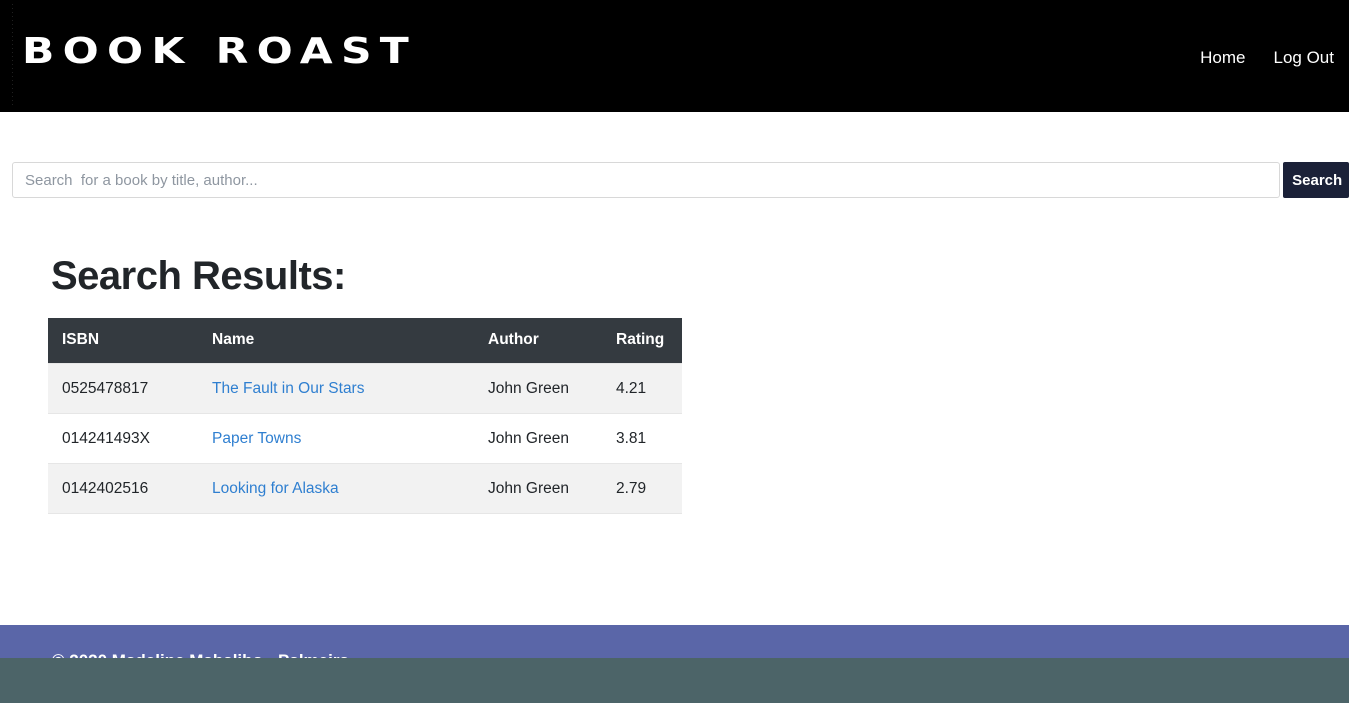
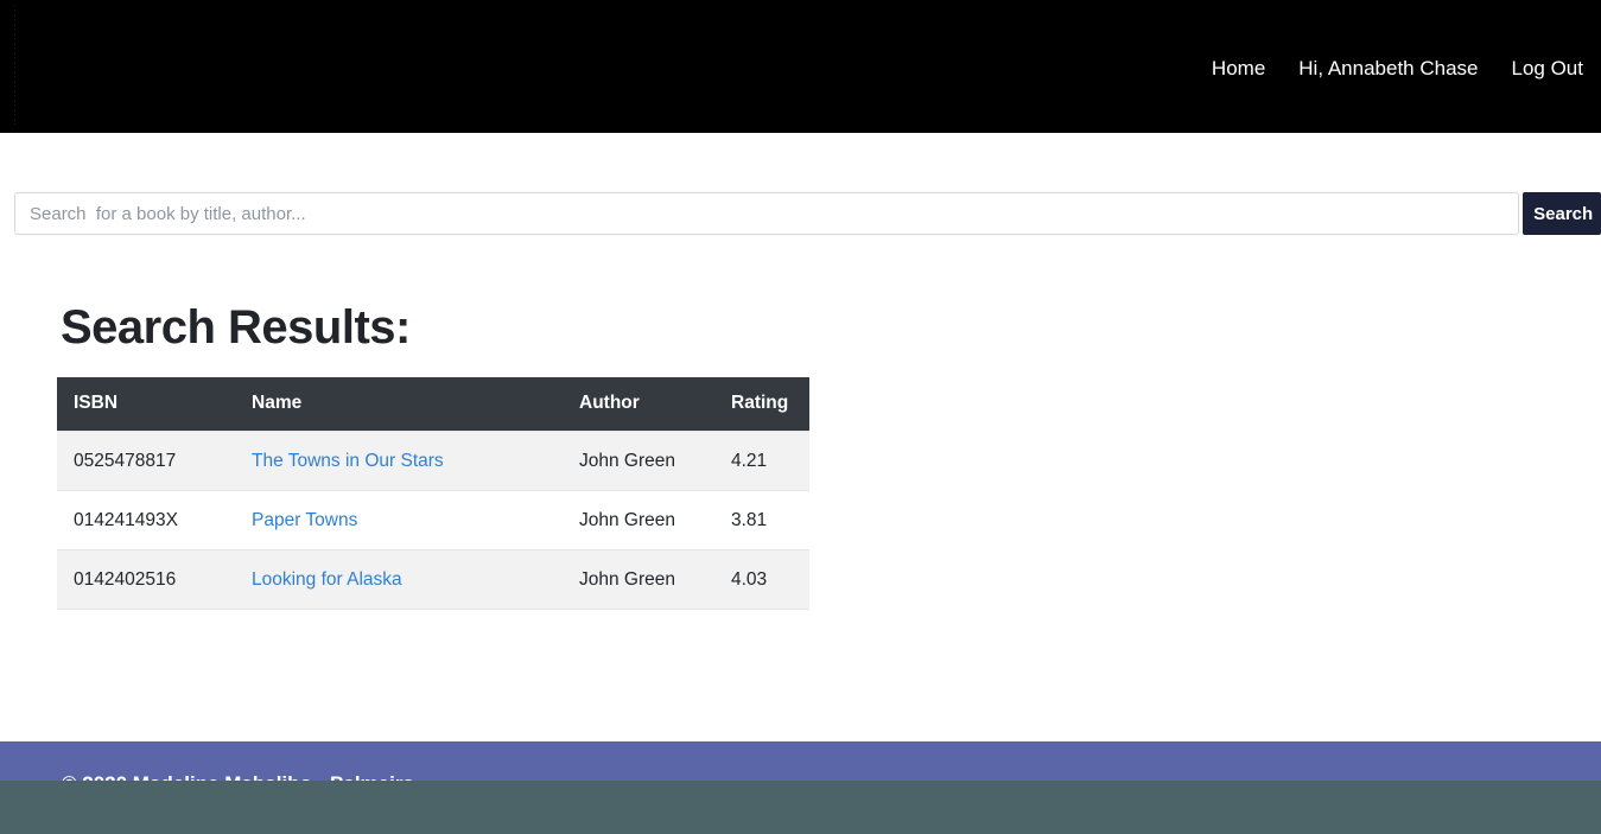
- BOOK ROAST
  Home
+ Hi, Annabeth Chase
  Log Out
  Search for a book by title, author...
  Search
  Search Results:
  ISBN	Name	Author	Rating
- 0525478817	The Fault in Our Stars	John Green	4.21
+ 0525478817	The Towns in Our Stars	John Green	4.21
  014241493X	Paper Towns	John Green	3.81
- 0142402516	Looking for Alaska	John Green	2.79
+ 0142402516	Looking for Alaska	John Green	4.03
